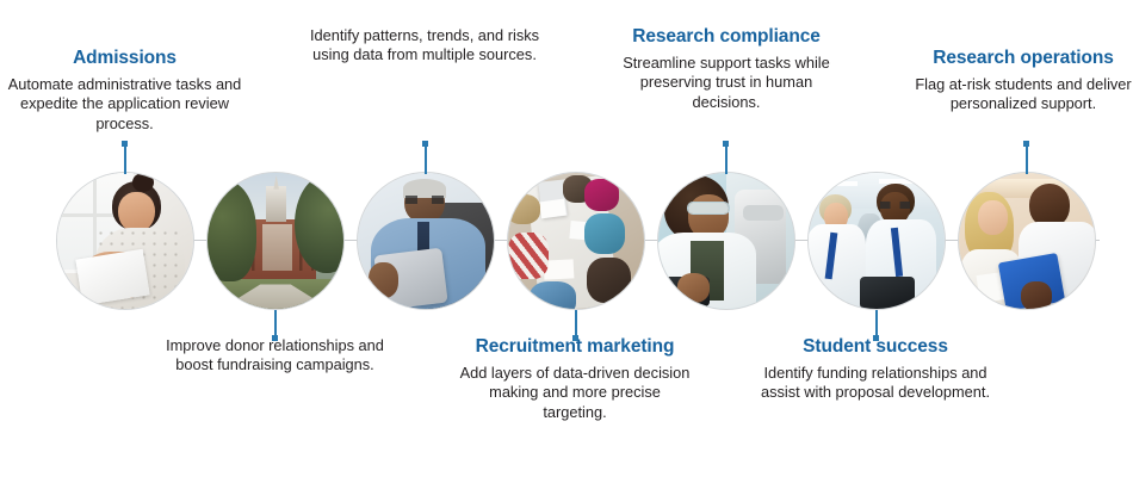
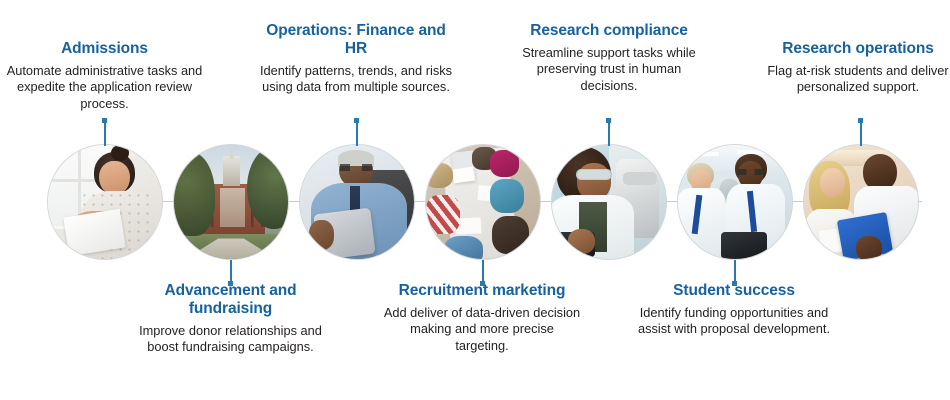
  Admissions
  Automate administrative tasks and expedite the application review process.
+ Advancement and fundraising
  Improve donor relationships and boost fundraising campaigns.
+ Operations: Finance and HR
  Identify patterns, trends, and risks using data from multiple sources.
  Recruitment marketing
- Add layers of data-driven decision making and more precise targeting.
+ Add deliver of data-driven decision making and more precise targeting.
  Research compliance
  Streamline support tasks while preserving trust in human decisions.
  Student success
- Identify funding relationships and assist with proposal development.
+ Identify funding opportunities and assist with proposal development.
  Research operations
  Flag at-risk students and deliver personalized support.
